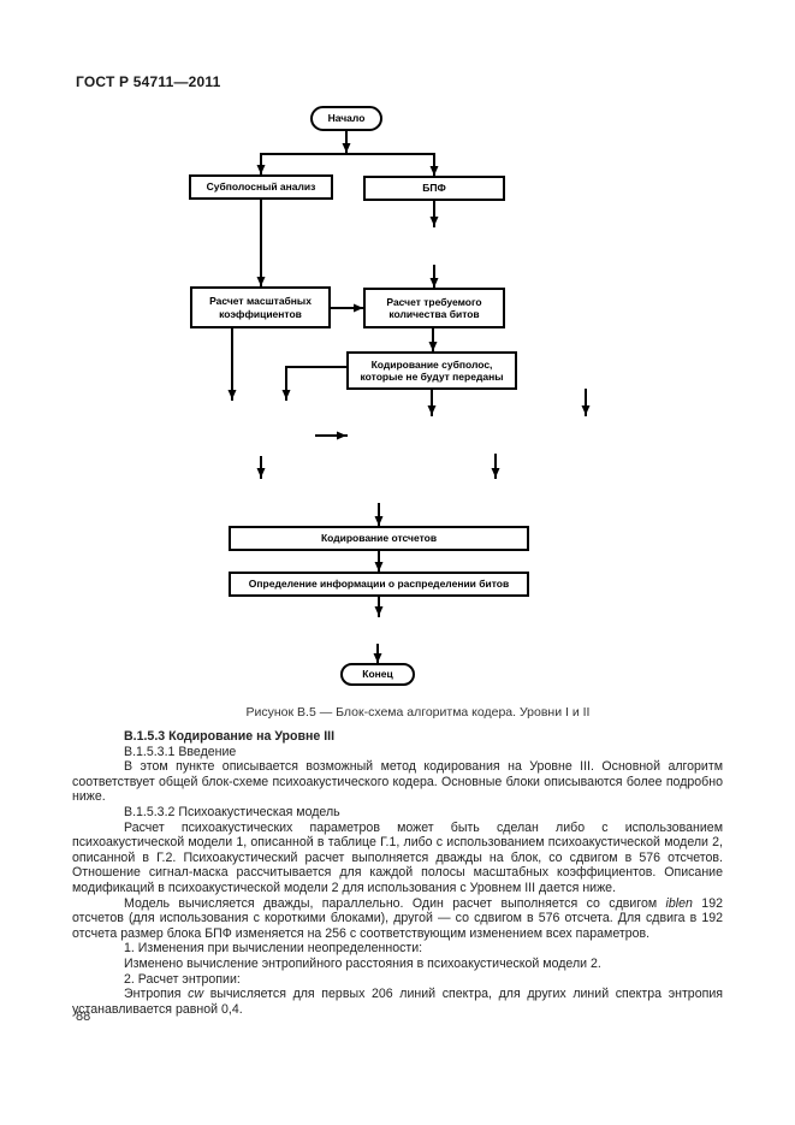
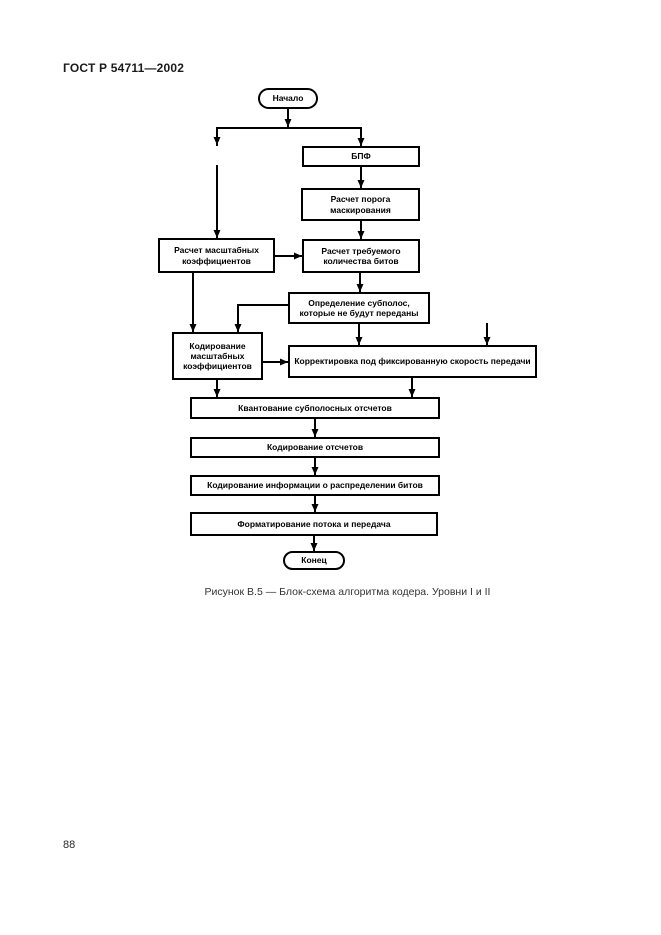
- ГОСТ Р 54711—2011
+ ГОСТ Р 54711—2002
  Начало
- Субполосный анализ
  БПФ
+ Расчет порога маскирования
  Расчет масштабных коэффициентов
  Расчет требуемого количества битов
- Кодирование субполос, которые не будут переданы
+ Определение субполос, которые не будут переданы
+ Кодирование масштабных коэффициентов
+ Корректировка под фиксированную скорость передачи
+ Квантование субполосных отсчетов
  Кодирование отсчетов
- Определение информации о распределении битов
+ Кодирование информации о распределении битов
+ Форматирование потока и передача
  Конец
  Рисунок В.5 — Блок-схема алгоритма кодера. Уровни I и II
- В.1.5.3 Кодирование на Уровне III
- В.1.5.3.1 Введение
- В этом пункте описывается возможный метод кодирования на Уровне III. Основной алгоритм соответствует общей блок-схеме психоакустического кодера. Основные блоки описываются более подробно ниже.
- В.1.5.3.2 Психоакустическая модель
- Расчет психоакустических параметров может быть сделан либо с использованием психоакустической модели 1, описанной в таблице Г.1, либо с использованием психоакустической модели 2, описанной в Г.2. Психоакустический расчет выполняется дважды на блок, со сдвигом в 576 отсчетов. Отношение сигнал-маска рассчитывается для каждой полосы масштабных коэффициентов. Описание модификаций в психоакустической модели 2 для использования с Уровнем III дается ниже.
- Модель вычисляется дважды, параллельно. Один расчет выполняется со сдвигом iblen 192 отсчетов (для использования с короткими блоками), другой — со сдвигом в 576 отсчета. Для сдвига в 192 отсчета размер блока БПФ изменяется на 256 с соответствующим изменением всех параметров.
- 1. Изменения при вычислении неопределенности:
- Изменено вычисление энтропийного расстояния в психоакустической модели 2.
- 2. Расчет энтропии:
- Энтропия cw вычисляется для первых 206 линий спектра, для других линий спектра энтропия устанавливается равной 0,4.
  88
